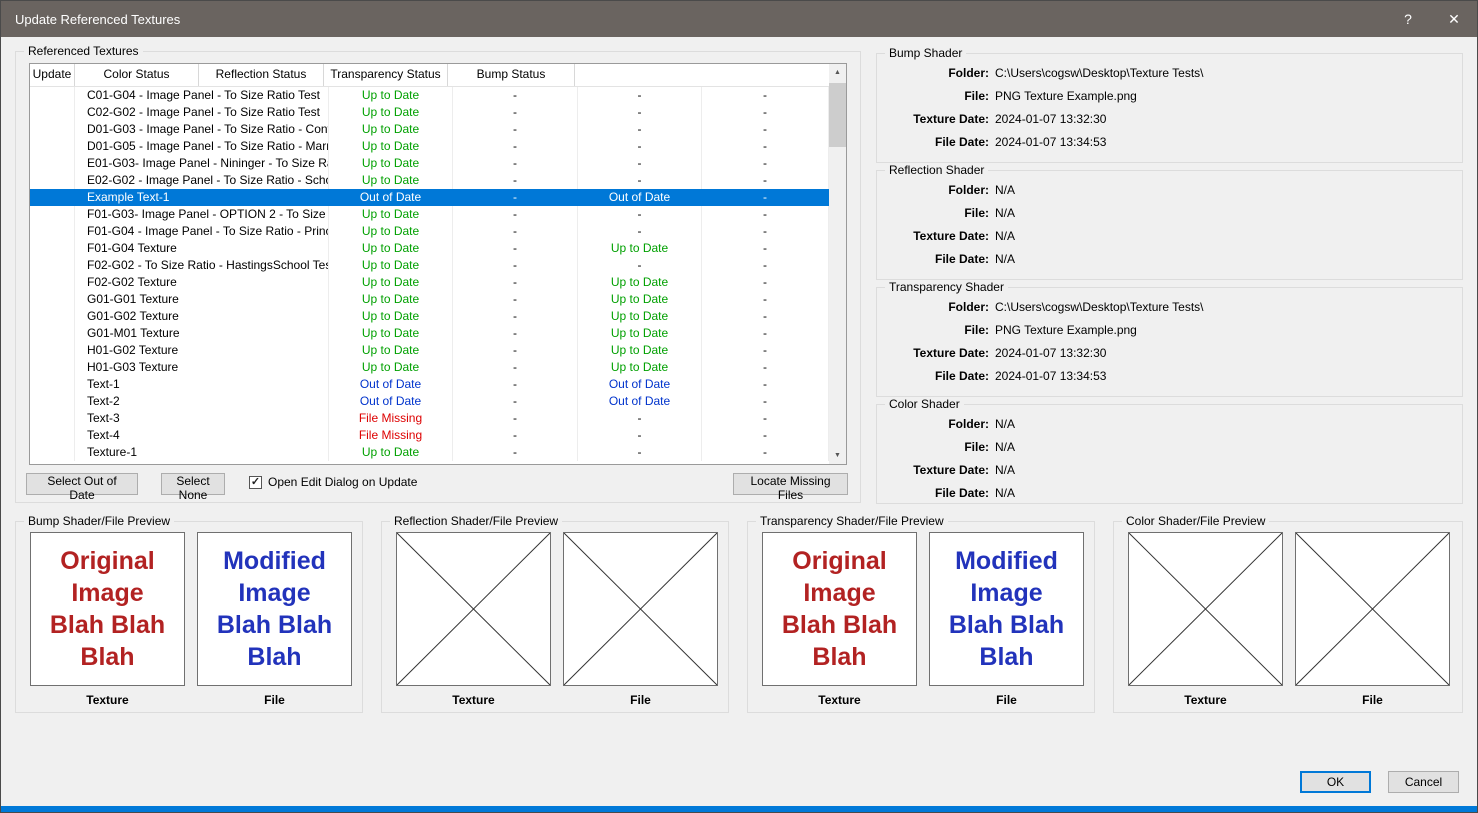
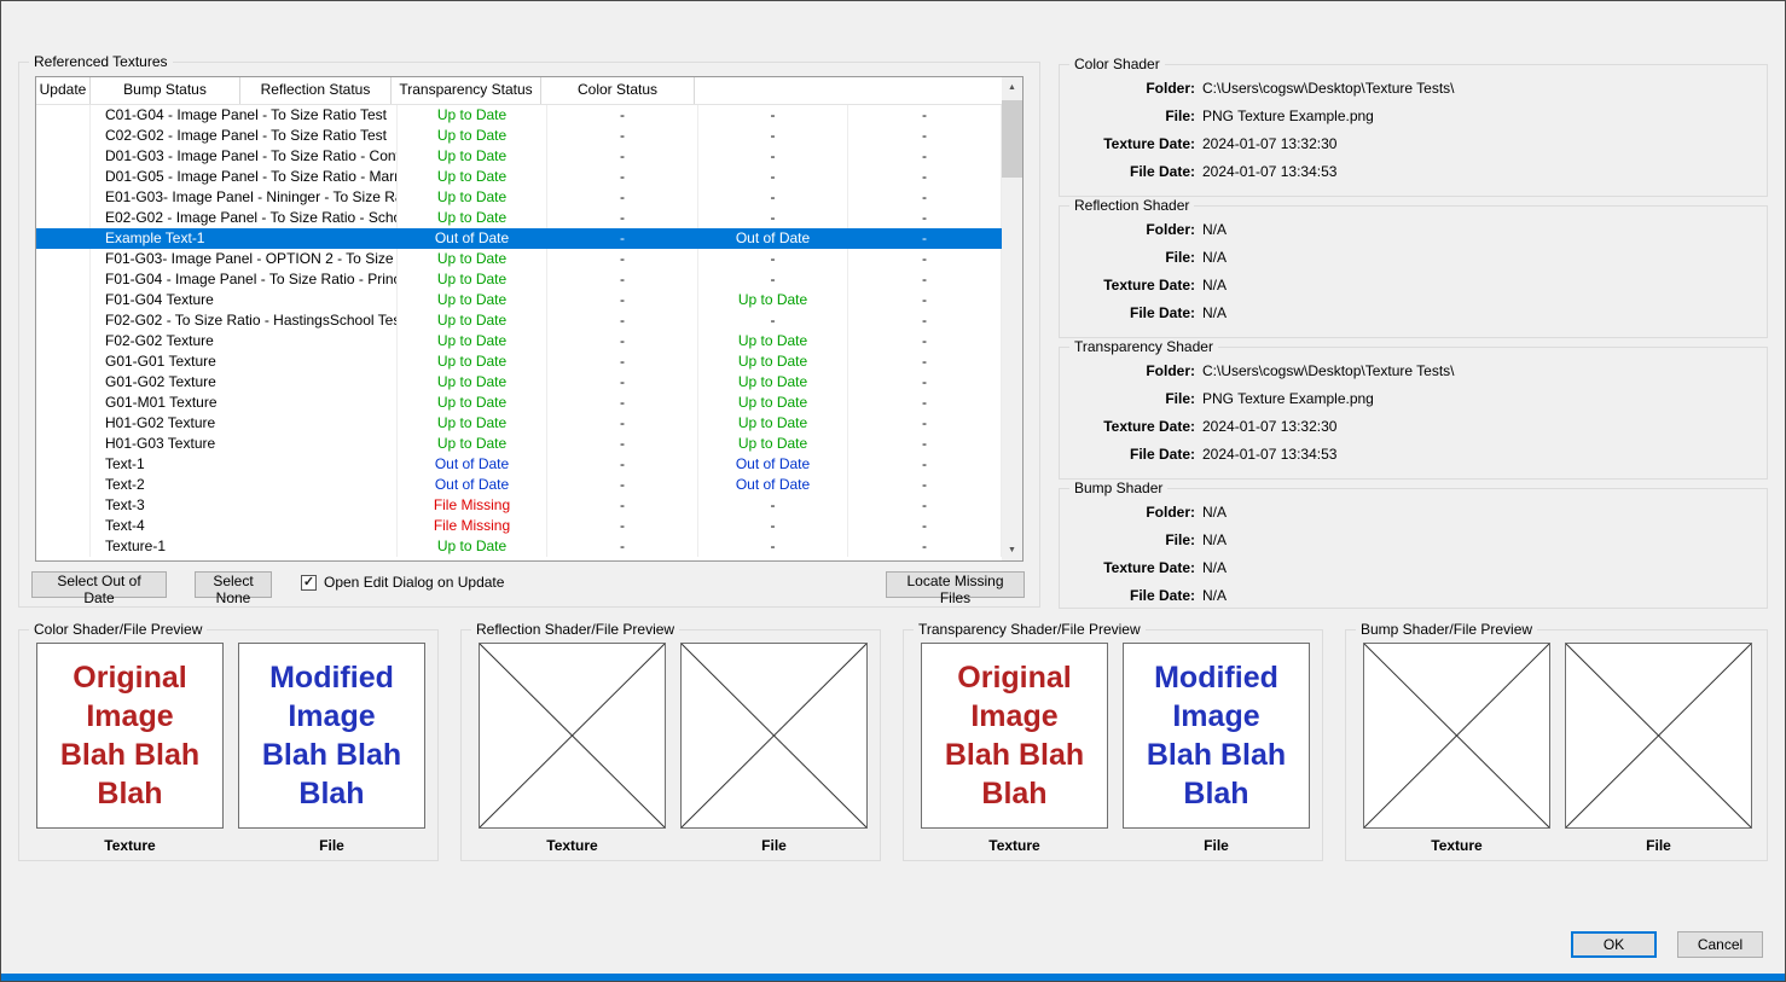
- Update Referenced Textures
- ?
- ✕
  Referenced Textures
  Update
- Color Status
+ Bump Status
  Reflection Status
  Transparency Status
- Bump Status
+ Color Status
  C01-G04 - Image Panel - To Size Ratio Test
  Up to Date
  -
  -
  -
  C02-G02 - Image Panel - To Size Ratio Test
  Up to Date
  -
  -
  -
  D01-G03 - Image Panel - To Size Ratio - Con
  Up to Date
  -
  -
  -
  D01-G05 - Image Panel - To Size Ratio - Marr
  Up to Date
  -
  -
  -
  E01-G03- Image Panel - Nininger - To Size R
  Up to Date
  -
  -
  -
  E02-G02 - Image Panel - To Size Ratio - Scho
  Up to Date
  -
  -
  -
  Example Text-1
  Out of Date
  -
  Out of Date
  -
  F01-G03- Image Panel - OPTION 2 - To Size
  Up to Date
  -
  -
  -
  F01-G04 - Image Panel - To Size Ratio - Princ
  Up to Date
  -
  -
  -
  F01-G04 Texture
  Up to Date
  -
  Up to Date
  -
  F02-G02 - To Size Ratio - HastingsSchool Tes
  Up to Date
  -
  -
  -
  F02-G02 Texture
  Up to Date
  -
  Up to Date
  -
  G01-G01 Texture
  Up to Date
  -
  Up to Date
  -
  G01-G02 Texture
  Up to Date
  -
  Up to Date
  -
  G01-M01 Texture
  Up to Date
  -
  Up to Date
  -
  H01-G02 Texture
  Up to Date
  -
  Up to Date
  -
  H01-G03 Texture
  Up to Date
  -
  Up to Date
  -
  Text-1
  Out of Date
  -
  Out of Date
  -
  Text-2
  Out of Date
  -
  Out of Date
  -
  Text-3
  File Missing
  -
  -
  -
  Text-4
  File Missing
  -
  -
  -
  Texture-1
  Up to Date
  -
  -
  -
  Select Out of Date
  Select None
  ✓
  Open Edit Dialog on Update
  Locate Missing Files
- Bump Shader
+ Color Shader
  Folder:
  C:\Users\cogsw\Desktop\Texture Tests\
  File:
  PNG Texture Example.png
  Texture Date:
  2024-01-07 13:32:30
  File Date:
  2024-01-07 13:34:53
  Reflection Shader
  Folder:
  N/A
  File:
  N/A
  Texture Date:
  N/A
  File Date:
  N/A
  Transparency Shader
  Folder:
  C:\Users\cogsw\Desktop\Texture Tests\
  File:
  PNG Texture Example.png
  Texture Date:
  2024-01-07 13:32:30
  File Date:
  2024-01-07 13:34:53
- Color Shader
+ Bump Shader
  Folder:
  N/A
  File:
  N/A
  Texture Date:
  N/A
  File Date:
  N/A
- Bump Shader/File Preview
+ Color Shader/File Preview
  Original
  Image
  Blah Blah
  Blah
  Texture
  Modified
  Image
  Blah Blah
  Blah
  File
  Reflection Shader/File Preview
  Texture
  File
  Transparency Shader/File Preview
  Original
  Image
  Blah Blah
  Blah
  Texture
  Modified
  Image
  Blah Blah
  Blah
  File
- Color Shader/File Preview
+ Bump Shader/File Preview
  Texture
  File
  OK
  Cancel
